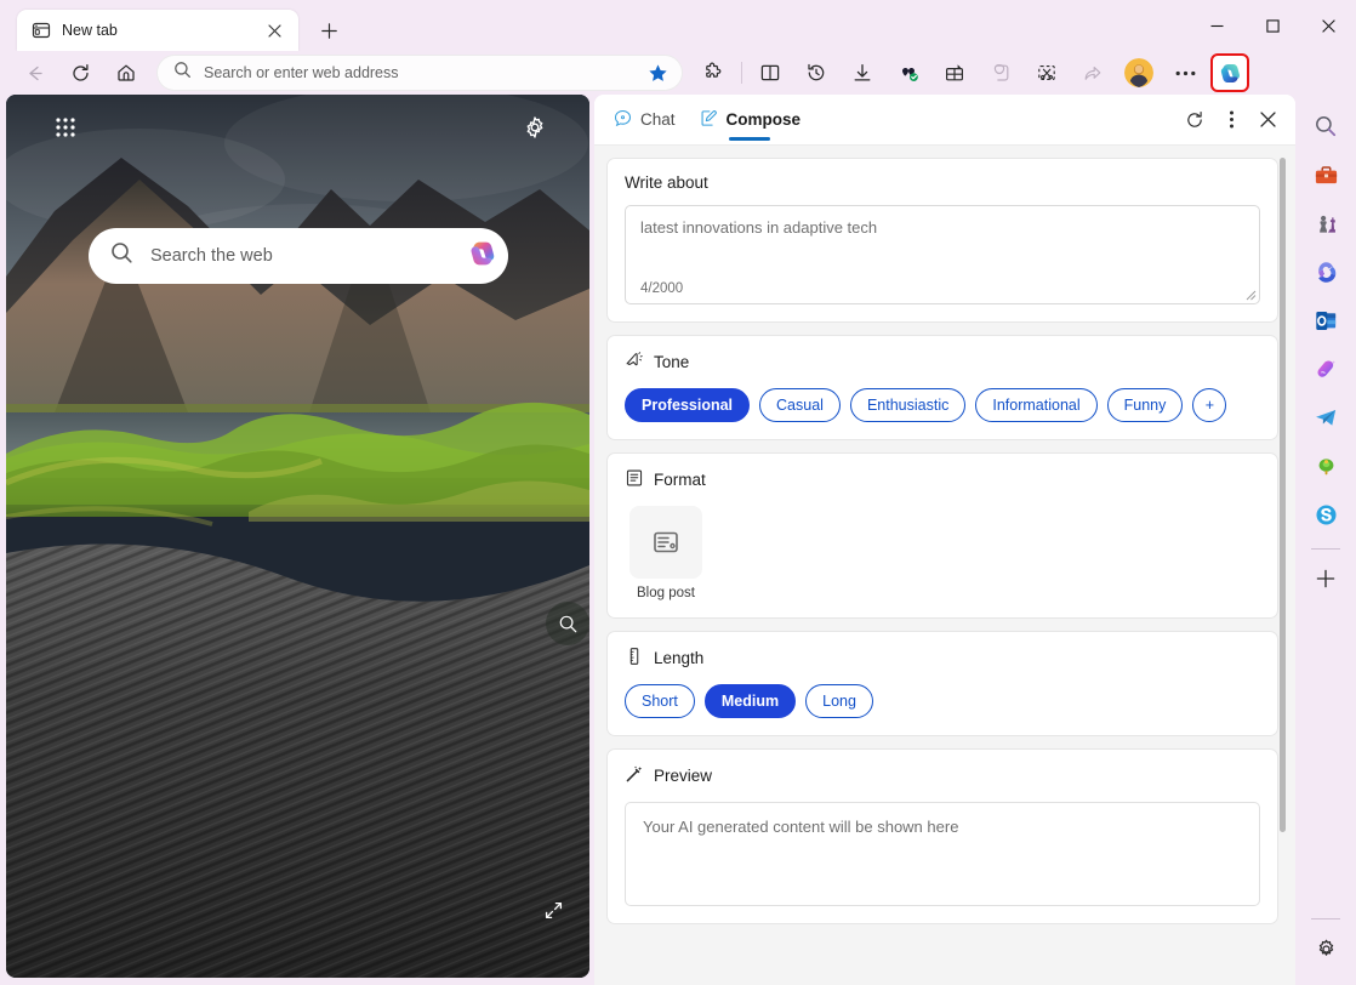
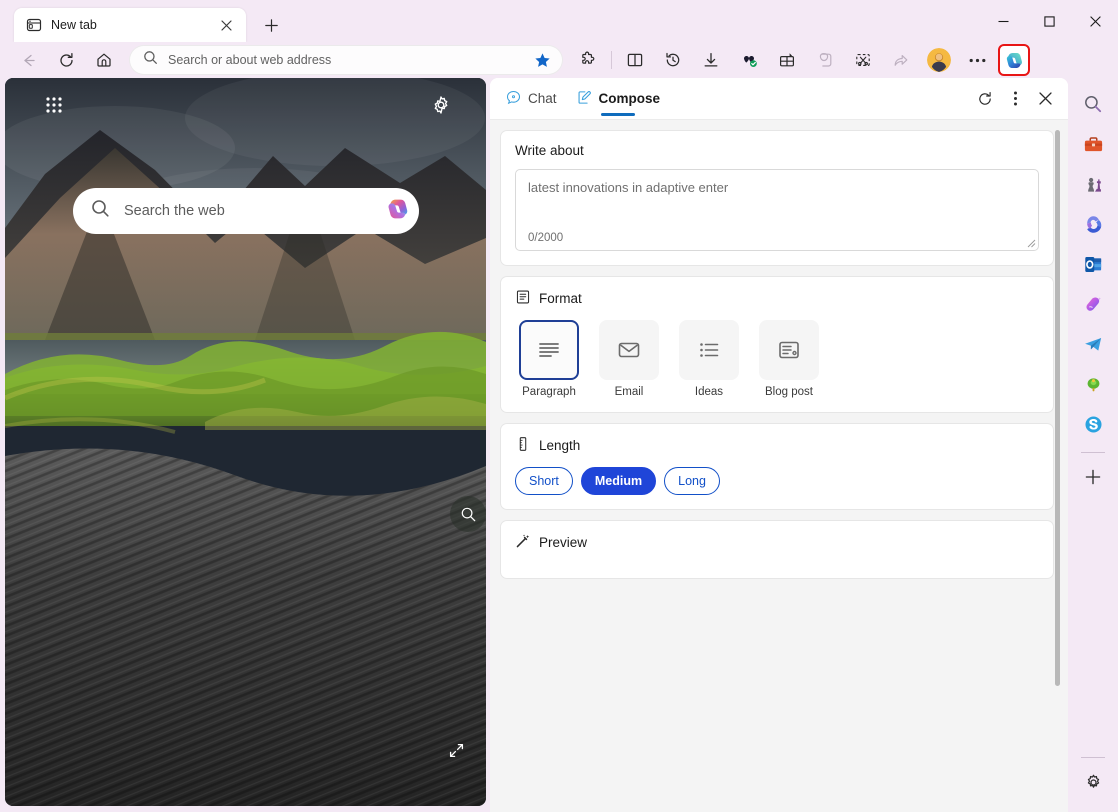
  New tab
- Search or enter web address
+ Search or about web address
  Search the web
  Chat
  Compose
  Write about
- latest innovations in adaptive tech
+ latest innovations in adaptive enter
- 4/2000
+ 0/2000
- Tone
- Professional
- Casual
- Enthusiastic
- Informational
- Funny
- +
  Format
+ Paragraph
+ Email
+ Ideas
  Blog post
  Length
  Short
  Medium
  Long
  Preview
- Your AI generated content will be shown here
